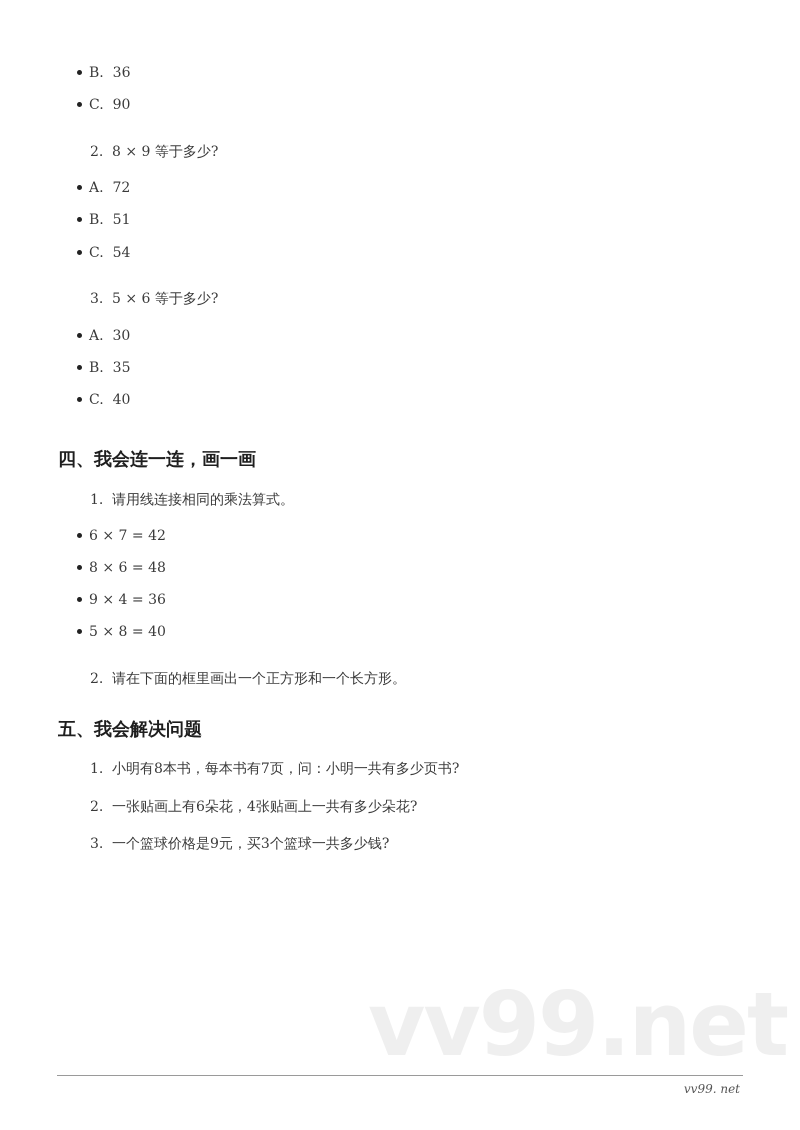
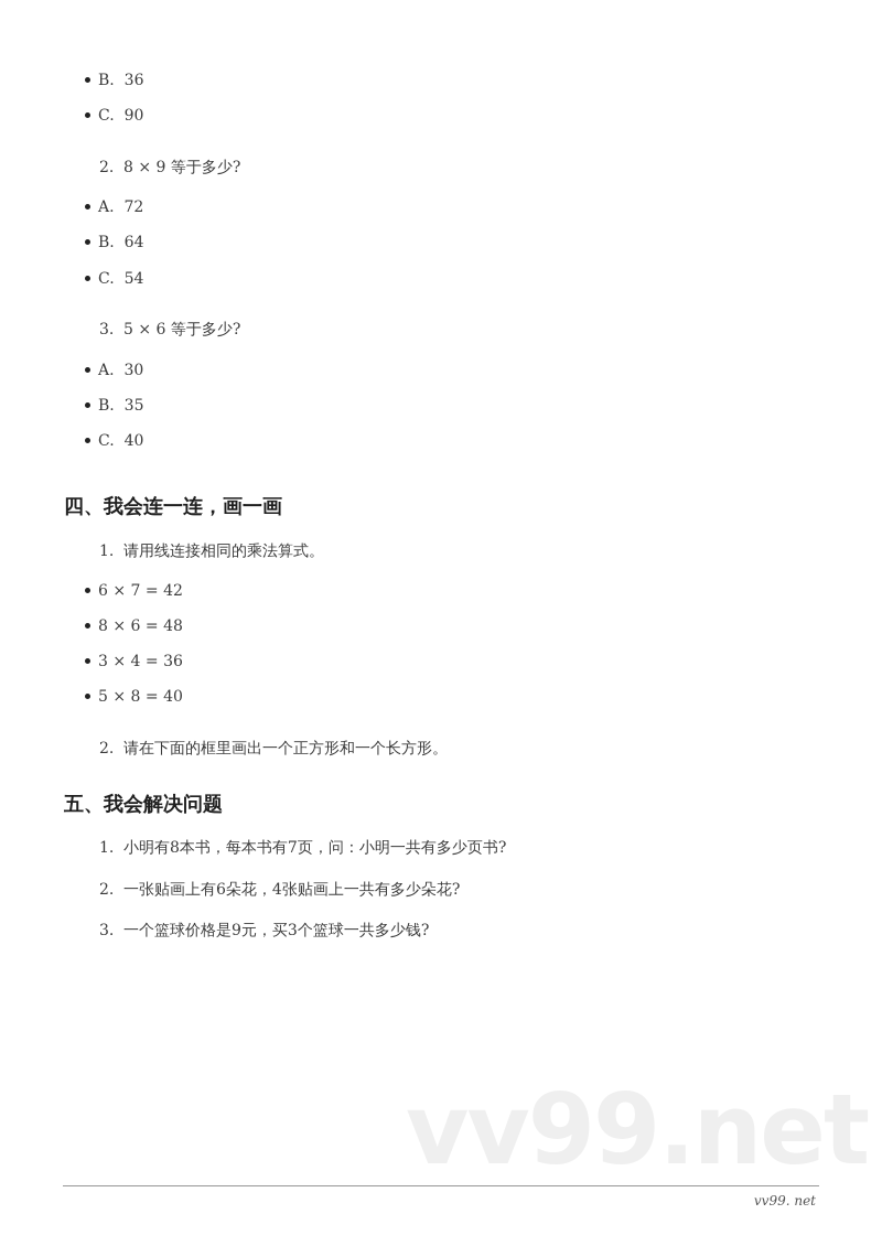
  B. 36
  C. 90
  2. 8 × 9 等于多少?
  A. 72
- B. 51
+ B. 64
  C. 54
  3. 5 × 6 等于多少?
  A. 30
  B. 35
  C. 40
  四、我会连一连，画一画
  1. 请用线连接相同的乘法算式。
  6 × 7 = 42
  8 × 6 = 48
- 9 × 4 = 36
+ 3 × 4 = 36
  5 × 8 = 40
  2. 请在下面的框里画出一个正方形和一个长方形。
  五、我会解决问题
  1. 小明有8本书，每本书有7页，问：小明一共有多少页书?
  2. 一张贴画上有6朵花，4张贴画上一共有多少朵花?
  3. 一个篮球价格是9元，买3个篮球一共多少钱?
  vv99.net
  vv99. net
